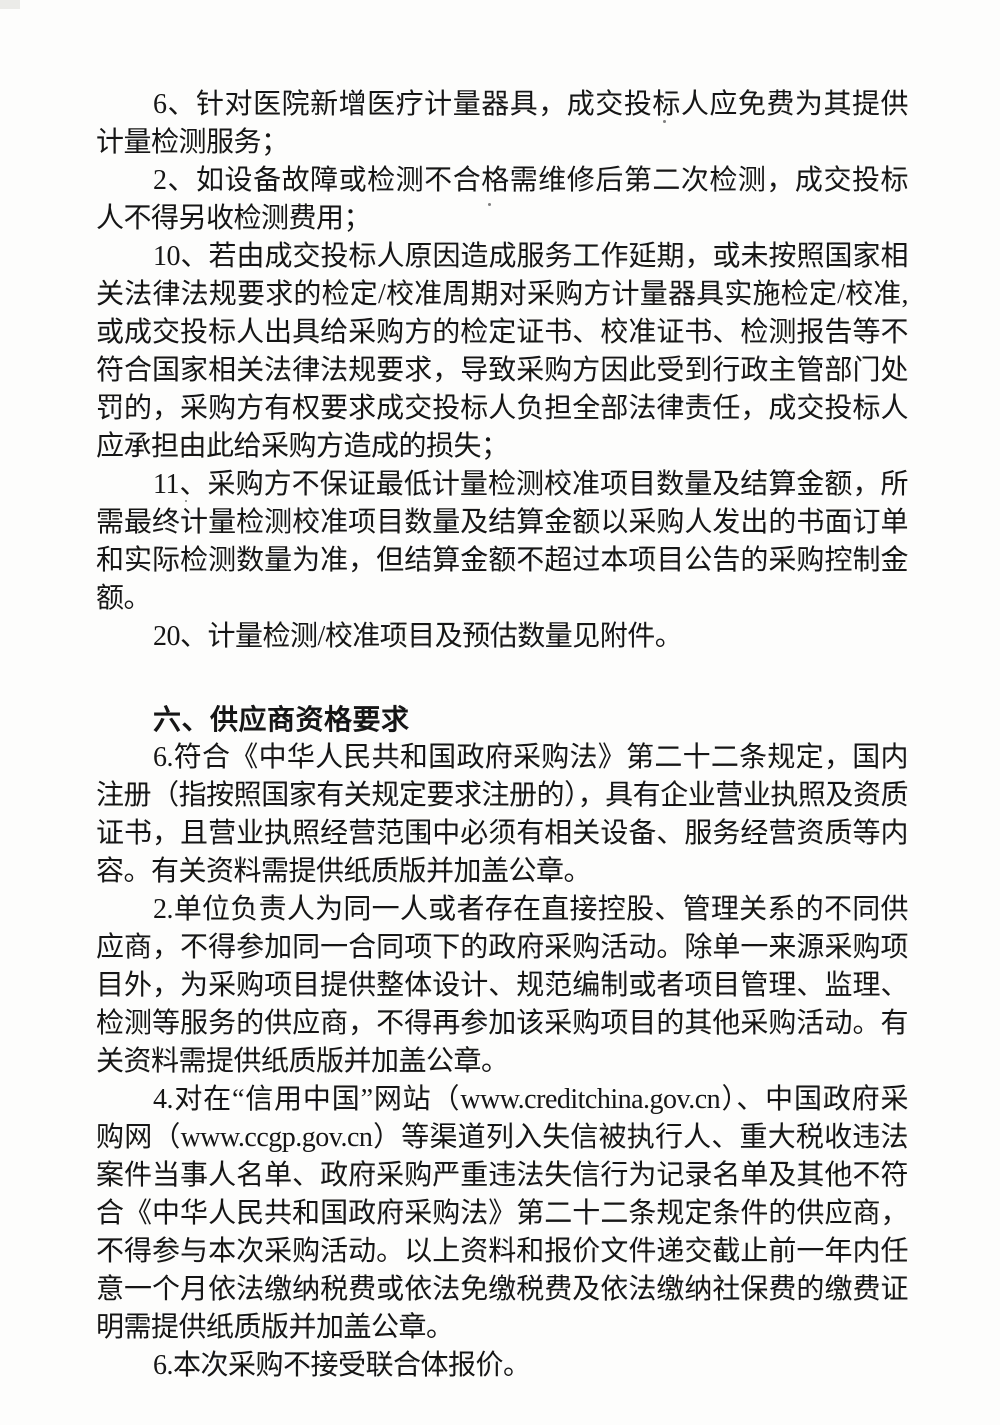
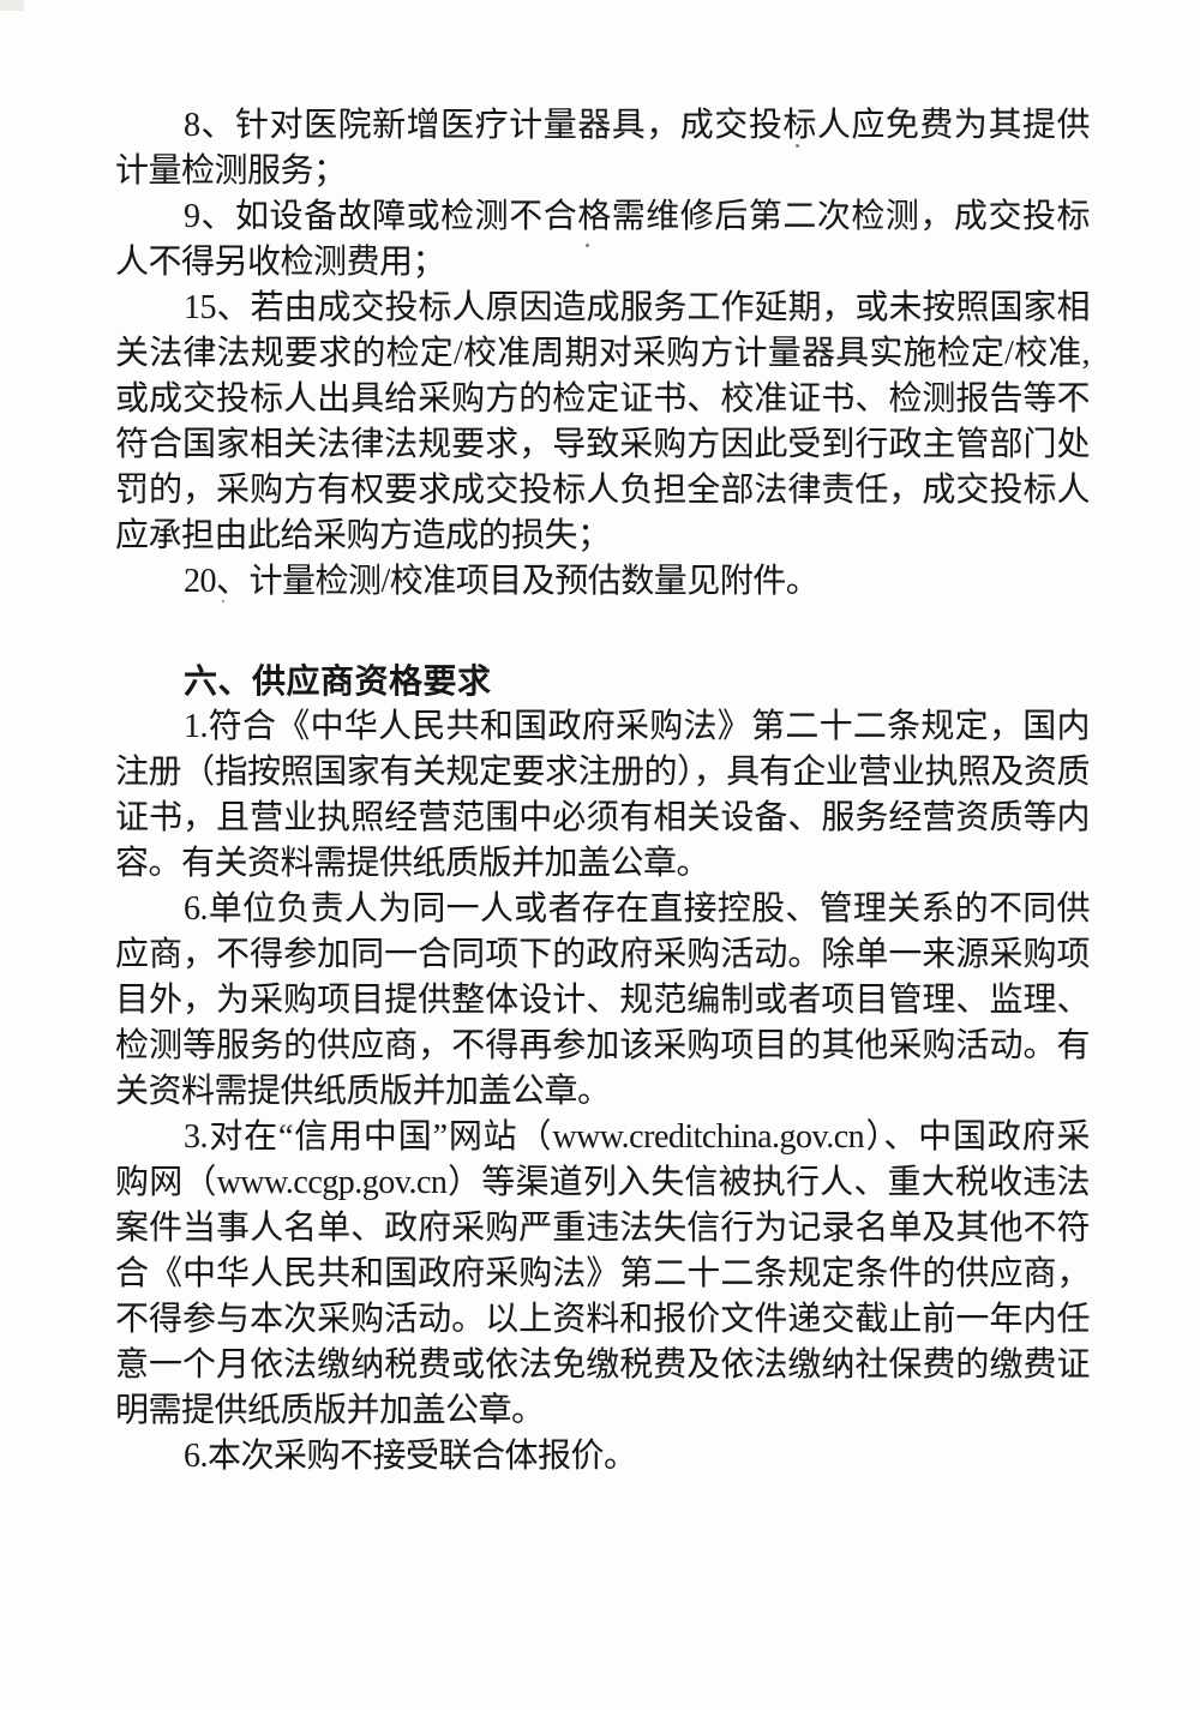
- 6、针对医院新增医疗计量器具，成交投标人应免费为其提供计量检测服务；
+ 8、针对医院新增医疗计量器具，成交投标人应免费为其提供计量检测服务；
- 2、如设备故障或检测不合格需维修后第二次检测，成交投标人不得另收检测费用；
+ 9、如设备故障或检测不合格需维修后第二次检测，成交投标人不得另收检测费用；
- 10、若由成交投标人原因造成服务工作延期，或未按照国家相关法律法规要求的检定/校准周期对采购方计量器具实施检定/校准,或成交投标人出具给采购方的检定证书、校准证书、检测报告等不符合国家相关法律法规要求，导致采购方因此受到行政主管部门处罚的，采购方有权要求成交投标人负担全部法律责任，成交投标人应承担由此给采购方造成的损失；
+ 15、若由成交投标人原因造成服务工作延期，或未按照国家相关法律法规要求的检定/校准周期对采购方计量器具实施检定/校准,或成交投标人出具给采购方的检定证书、校准证书、检测报告等不符合国家相关法律法规要求，导致采购方因此受到行政主管部门处罚的，采购方有权要求成交投标人负担全部法律责任，成交投标人应承担由此给采购方造成的损失；
- 11、采购方不保证最低计量检测校准项目数量及结算金额，所需最终计量检测校准项目数量及结算金额以采购人发出的书面订单和实际检测数量为准，但结算金额不超过本项目公告的采购控制金额。
  20、计量检测/校准项目及预估数量见附件。
  六、供应商资格要求
- 6.符合《中华人民共和国政府采购法》第二十二条规定，国内注册（指按照国家有关规定要求注册的），具有企业营业执照及资质证书，且营业执照经营范围中必须有相关设备、服务经营资质等内容。有关资料需提供纸质版并加盖公章。
+ 1.符合《中华人民共和国政府采购法》第二十二条规定，国内注册（指按照国家有关规定要求注册的），具有企业营业执照及资质证书，且营业执照经营范围中必须有相关设备、服务经营资质等内容。有关资料需提供纸质版并加盖公章。
- 2.单位负责人为同一人或者存在直接控股、管理关系的不同供应商，不得参加同一合同项下的政府采购活动。除单一来源采购项目外，为采购项目提供整体设计、规范编制或者项目管理、监理、检测等服务的供应商，不得再参加该采购项目的其他采购活动。有关资料需提供纸质版并加盖公章。
+ 6.单位负责人为同一人或者存在直接控股、管理关系的不同供应商，不得参加同一合同项下的政府采购活动。除单一来源采购项目外，为采购项目提供整体设计、规范编制或者项目管理、监理、检测等服务的供应商，不得再参加该采购项目的其他采购活动。有关资料需提供纸质版并加盖公章。
- 4.对在“信用中国”网站（www.creditchina.gov.cn）、中国政府采购网（www.ccgp.gov.cn）等渠道列入失信被执行人、重大税收违法案件当事人名单、政府采购严重违法失信行为记录名单及其他不符合《中华人民共和国政府采购法》第二十二条规定条件的供应商，不得参与本次采购活动。以上资料和报价文件递交截止前一年内任意一个月依法缴纳税费或依法免缴税费及依法缴纳社保费的缴费证明需提供纸质版并加盖公章。
+ 3.对在“信用中国”网站（www.creditchina.gov.cn）、中国政府采购网（www.ccgp.gov.cn）等渠道列入失信被执行人、重大税收违法案件当事人名单、政府采购严重违法失信行为记录名单及其他不符合《中华人民共和国政府采购法》第二十二条规定条件的供应商，不得参与本次采购活动。以上资料和报价文件递交截止前一年内任意一个月依法缴纳税费或依法免缴税费及依法缴纳社保费的缴费证明需提供纸质版并加盖公章。
  6.本次采购不接受联合体报价。
